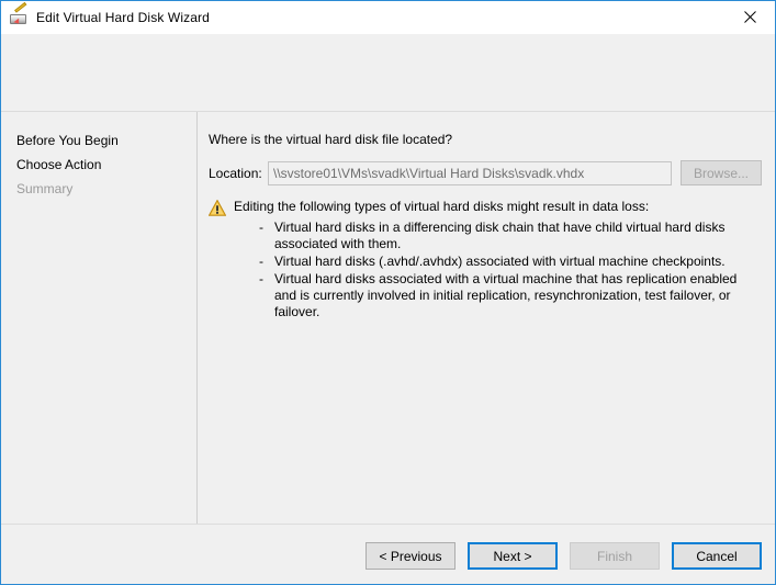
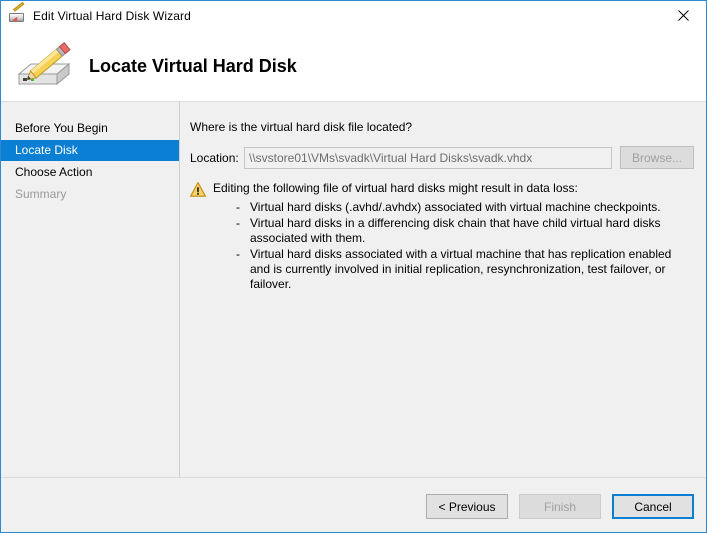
  Edit Virtual Hard Disk Wizard
+ Locate Virtual Hard Disk
  Before You Begin
+ Locate Disk
  Choose Action
  Summary
  Where is the virtual hard disk file located?
  Location:
  \\svstore01\VMs\svadk\Virtual Hard Disks\svadk.vhdx
  Browse...
- Editing the following types of virtual hard disks might result in data loss:
+ Editing the following file of virtual hard disks might result in data loss:
  -
- Virtual hard disks in a differencing disk chain that have child virtual hard disks associated with them.
+ Virtual hard disks (.avhd/.avhdx) associated with virtual machine checkpoints.
  -
- Virtual hard disks (.avhd/.avhdx) associated with virtual machine checkpoints.
+ Virtual hard disks in a differencing disk chain that have child virtual hard disks associated with them.
  -
  Virtual hard disks associated with a virtual machine that has replication enabled and is currently involved in initial replication, resynchronization, test failover, or failover.
  < Previous
- Next >
  Finish
  Cancel
